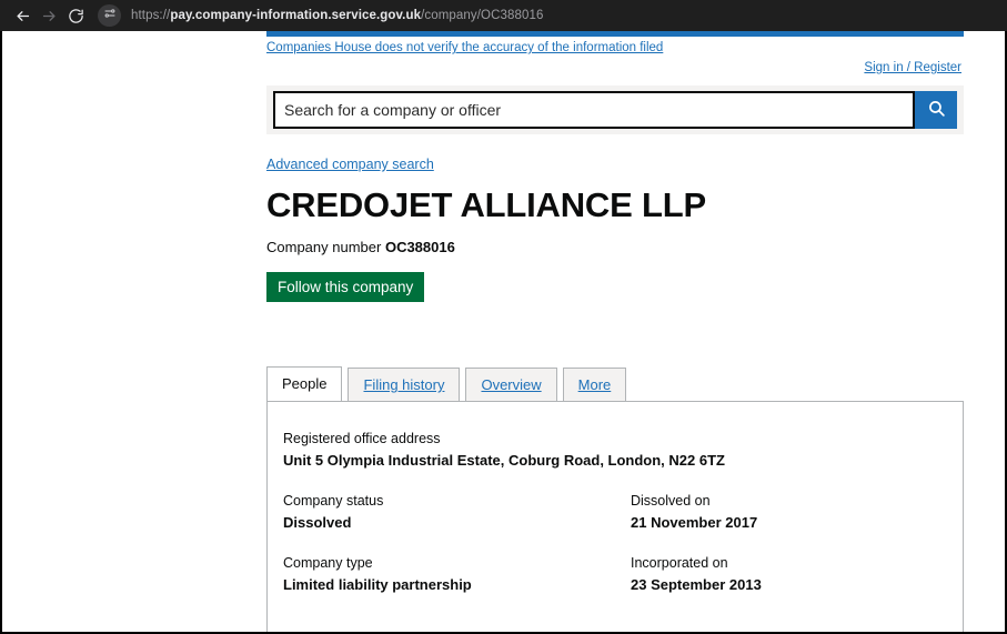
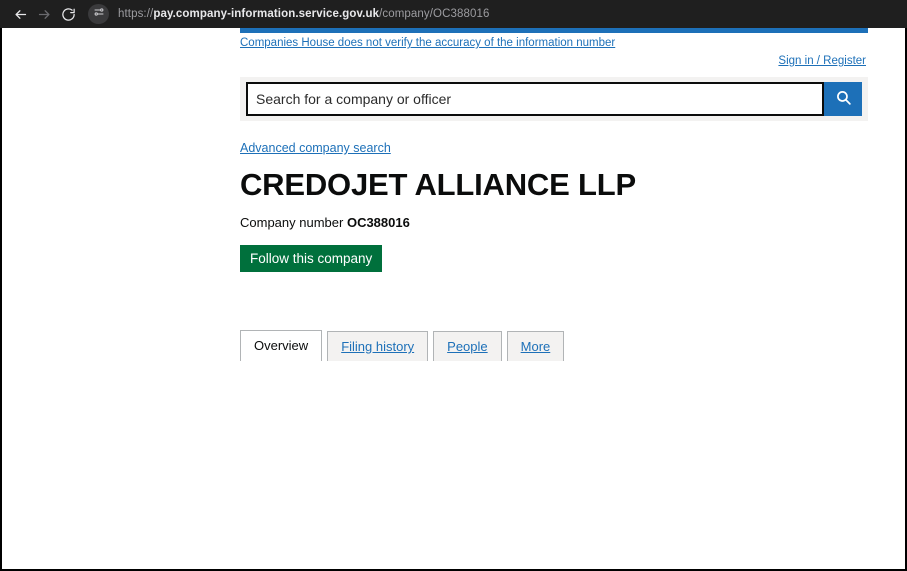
  https://pay.company-information.service.gov.uk/company/OC388016
- Companies House does not verify the accuracy of the information filed
+ Companies House does not verify the accuracy of the information number
  Sign in / Register
  Search for a company or officer
  Advanced company search
  CREDOJET ALLIANCE LLP
  Company number OC388016
  Follow this company
- People
+ Overview
  Filing history
- Overview
+ People
  More
- Registered office address
- Unit 5 Olympia Industrial Estate, Coburg Road, London, N22 6TZ
- Company status
- Dissolved
- Dissolved on
- 21 November 2017
- Company type
- Limited liability partnership
- Incorporated on
- 23 September 2013
